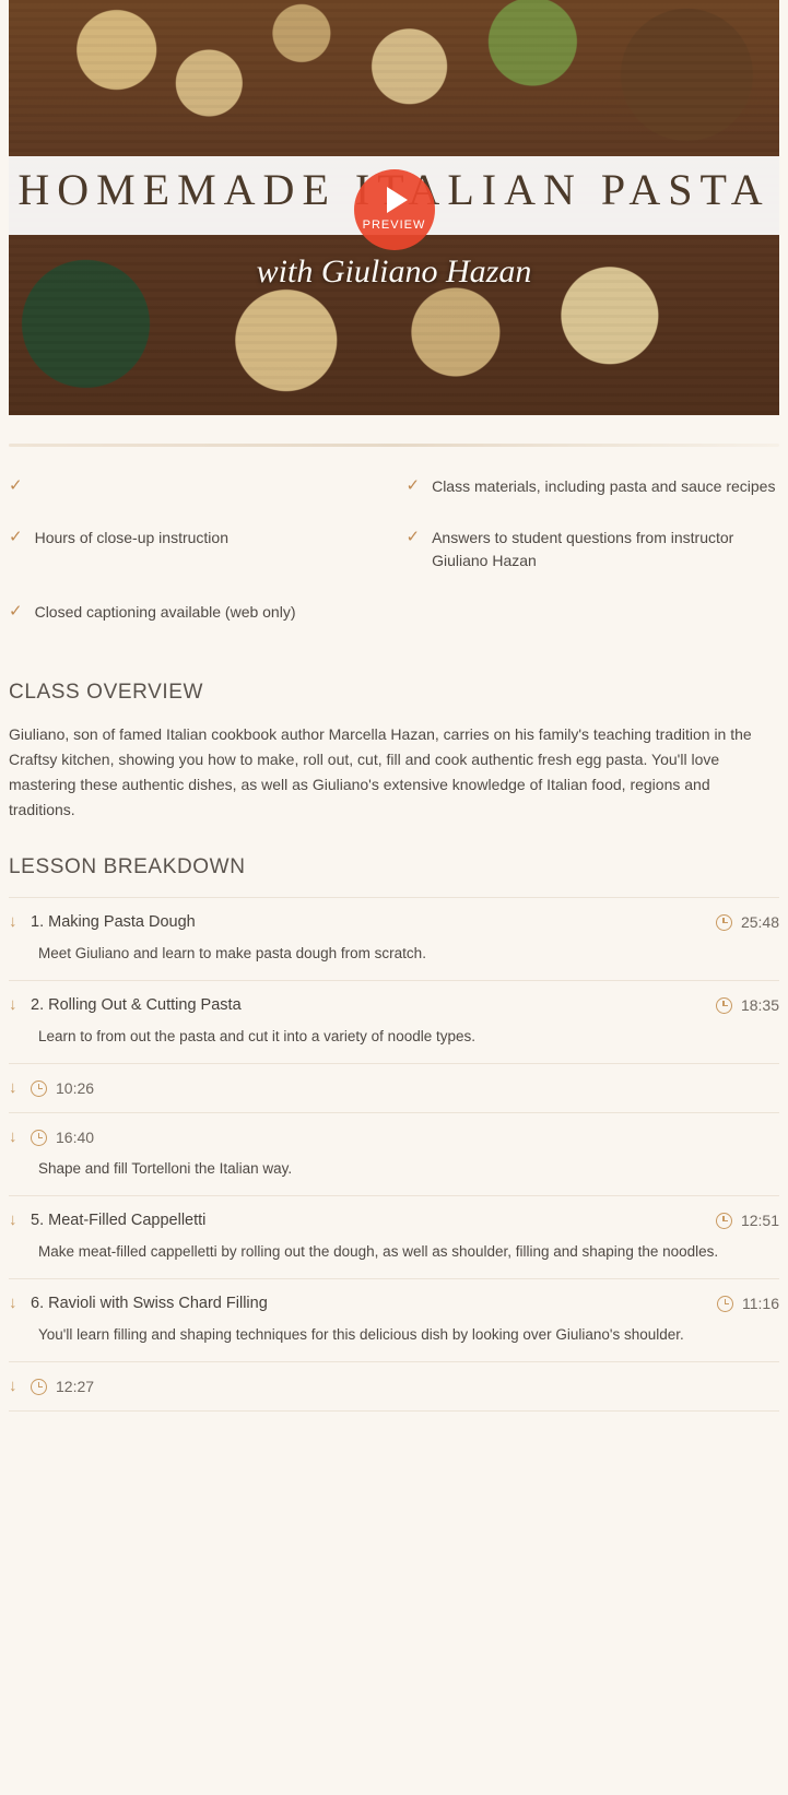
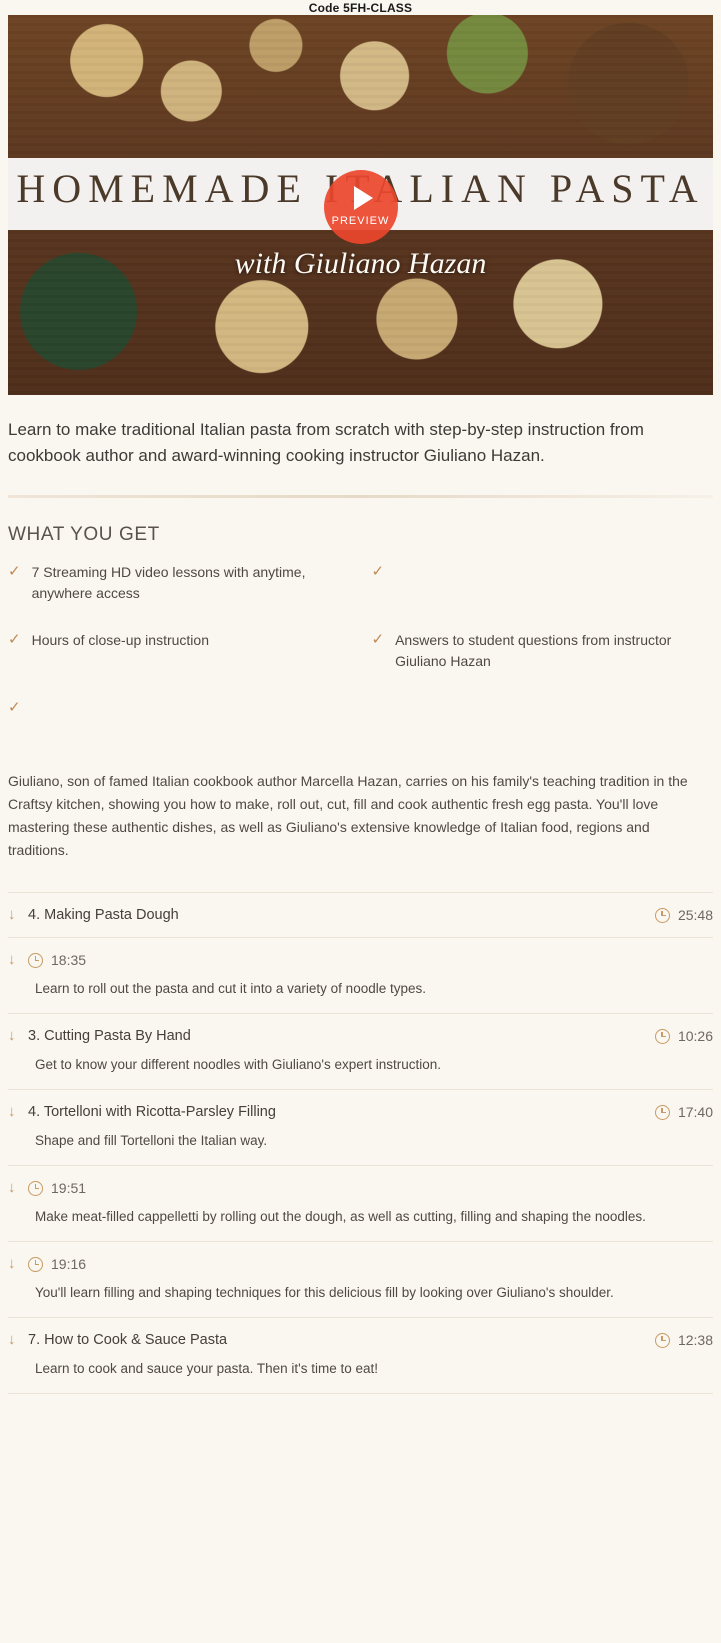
+ Code 5FH-CLASS
  HOMEMADELIAN PASTA
  with Giuliano Hazan
  PREVIEW
+ Learn to make traditional Italian pasta from scratch with step-by-step instruction from cookbook author and award-winning cooking instructor Giuliano Hazan.
+ WHAT YOU GET
  ✓
+ 7 Streaming HD video lessons with anytime, anywhere access
  ✓
- Class materials, including pasta and sauce recipes
  ✓
  Hours of close-up instruction
  ✓
  Answers to student questions from instructor Giuliano Hazan
  ✓
- Closed captioning available (web only)
- CLASS OVERVIEW
  Giuliano, son of famed Italian cookbook author Marcella Hazan, carries on his family's teaching tradition in the Craftsy kitchen, showing you how to make, roll out, cut, fill and cook authentic fresh egg pasta. You'll love mastering these authentic dishes, as well as Giuliano's extensive knowledge of Italian food, regions and traditions.
- LESSON BREAKDOWN
  ↓
- 1. Making Pasta Dough
+ 4. Making Pasta Dough
  25:48
- Meet Giuliano and learn to make pasta dough from scratch.
  ↓
- 2. Rolling Out & Cutting Pasta
  18:35
- Learn to from out the pasta and cut it into a variety of noodle types.
+ Learn to roll out the pasta and cut it into a variety of noodle types.
  ↓
+ 3. Cutting Pasta By Hand
  10:26
+ Get to know your different noodles with Giuliano's expert instruction.
  ↓
+ 4. Tortelloni with Ricotta-Parsley Filling
- 16:40
+ 17:40
  Shape and fill Tortelloni the Italian way.
  ↓
- 5. Meat-Filled Cappelletti
- 12:51
+ 19:51
- Make meat-filled cappelletti by rolling out the dough, as well as shoulder, filling and shaping the noodles.
+ Make meat-filled cappelletti by rolling out the dough, as well as cutting, filling and shaping the noodles.
  ↓
- 6. Ravioli with Swiss Chard Filling
- 11:16
+ 19:16
- You'll learn filling and shaping techniques for this delicious dish by looking over Giuliano's shoulder.
+ You'll learn filling and shaping techniques for this delicious fill by looking over Giuliano's shoulder.
  ↓
+ 7. How to Cook & Sauce Pasta
- 12:27
+ 12:38
+ Learn to cook and sauce your pasta. Then it's time to eat!
